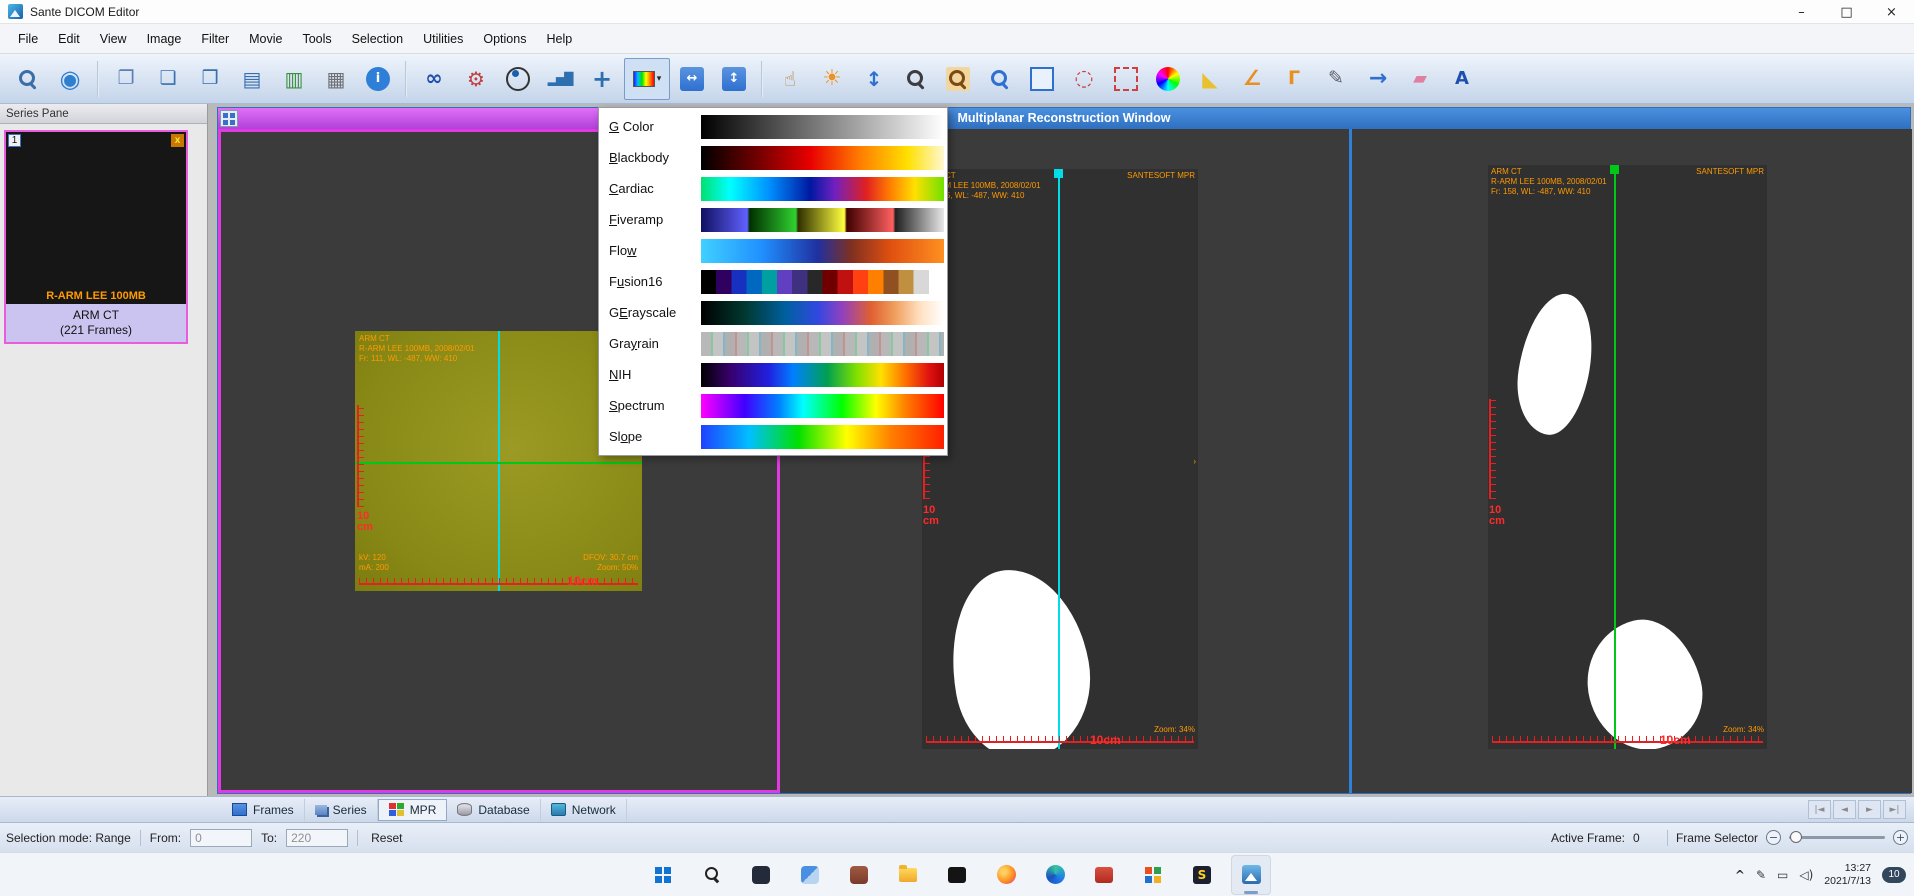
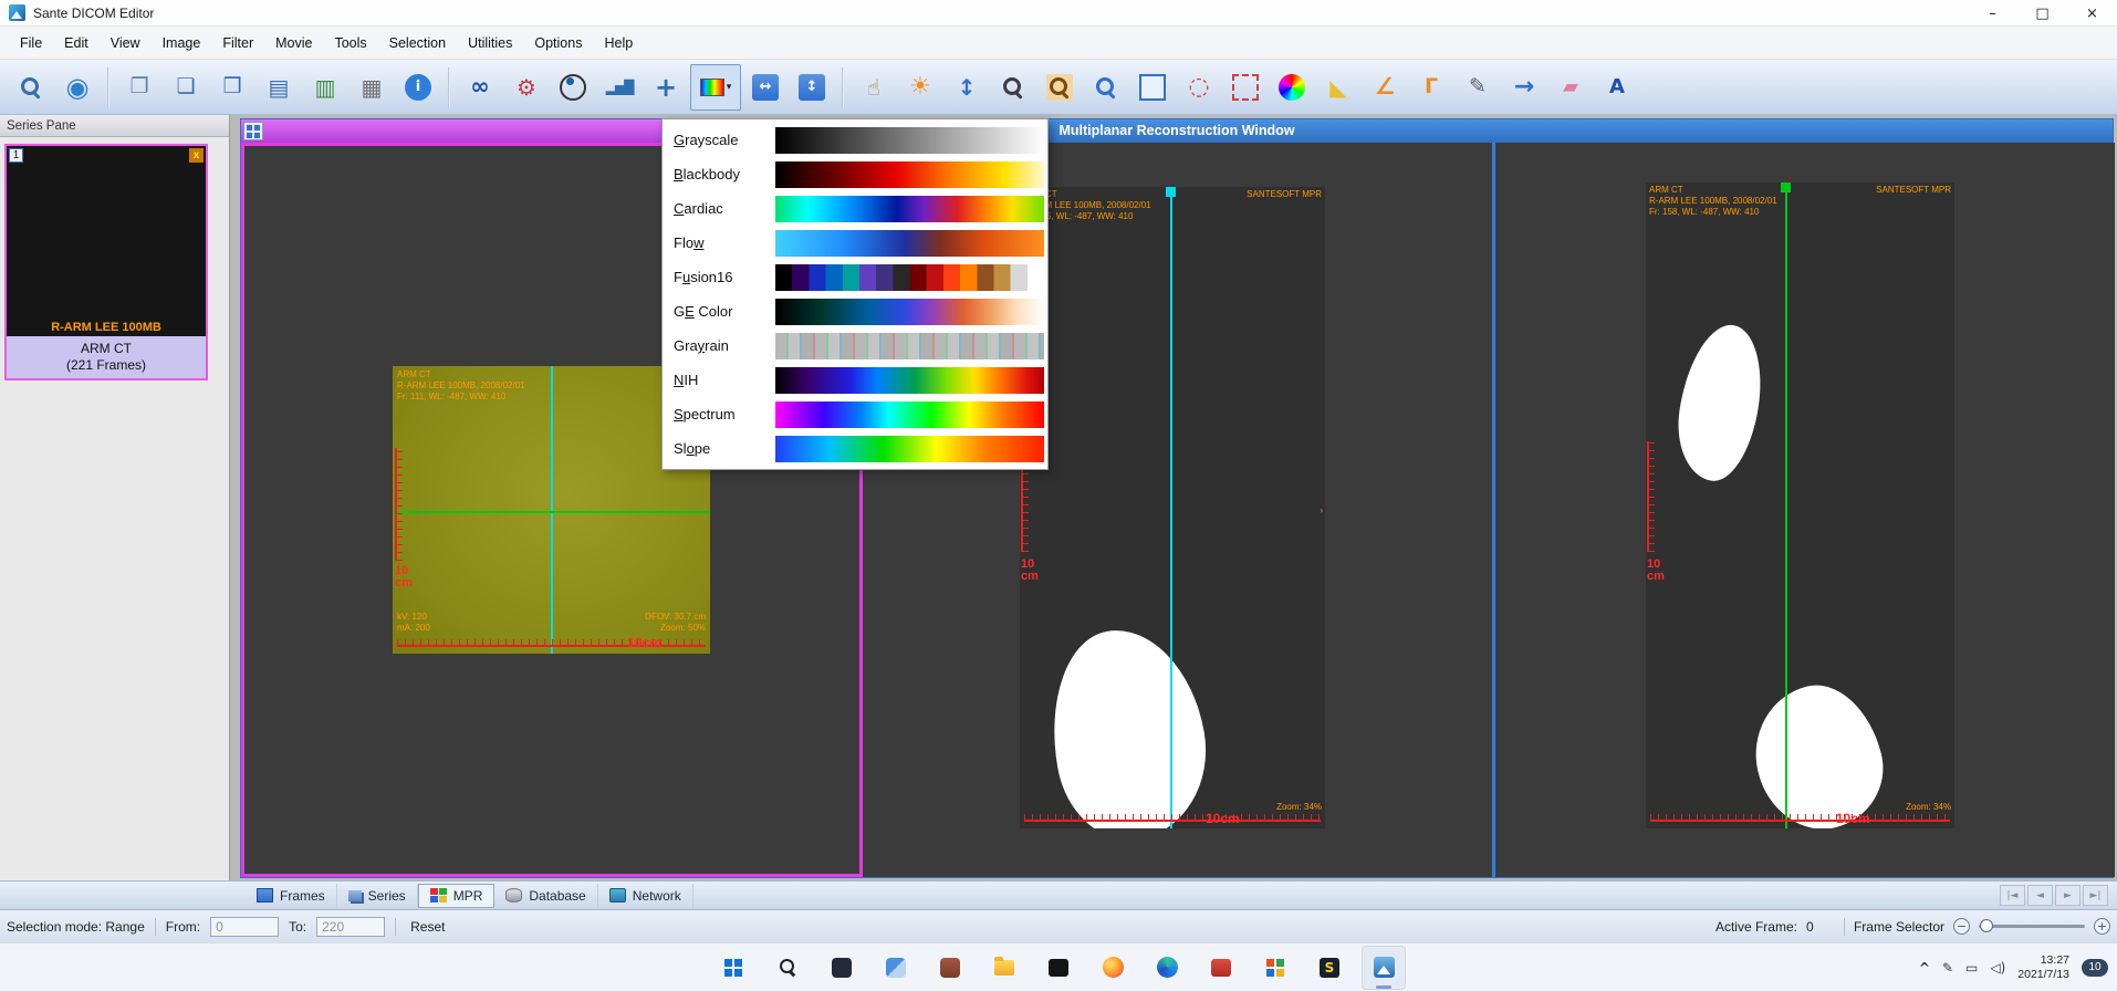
  Sante DICOM Editor
  –
  □
  ×
  File
  Edit
  View
  Image
  Filter
  Movie
  Tools
  Selection
  Utilities
  Options
  Help
  ◉
  ❐
  ❏
  ❒
  ▤
  ▥
  ▦
  i
  ∞
  ⚙
  ▂▅█
  +
  ▾
  ↔
  ↕
  ☝
  ☀
  ↕
  ◌
  ◣
  ∠
  Γ
  ✎
  →
  ▰
  A
  Series Pane
  1
  x
  R-ARM LEE 100MB
  ARM CT
  (221 Frames)
  Multiplanar Reconstruction Window
  ARM CT
  R-ARM LEE 100MB, 2008/02/01
  Fr: 111, WL: -487, WW: 410
  10
  cm
  10cm
  kV: 120
  mA: 200
  DFOV: 30.7 cm
  Zoom: 50%
  LEE 100MB, 2008/02/01
  5, WL: -487, WW: 410
  SANTESOFT MPR
  ›
  10
  cm
  10cm
  Zoom: 34%
  ARM CT
  R-ARM LEE 100MB, 2008/02/01
  Fr: 158, WL: -487, WW: 410
  SANTESOFT MPR
  10
  cm
  10cm
  Zoom: 34%
- G Color
+ Grayscale
  Blackbody
  Cardiac
- Fiveramp
  Flow
  Fusion16
- GErayscale
+ GE Color
  Grayrain
  NIH
  Spectrum
  Slope
  Frames
  Series
  MPR
  Database
  Network
  |◄
  ◄
  ►
  ►|
  Selection mode: Range
  From:
  0
  To:
  220
  Reset
  Active Frame:
  0
  Frame Selector
  −
  +
  S
  ^
  ✎
  ▭
  ◁)
  13:27
  2021/7/13
  10
